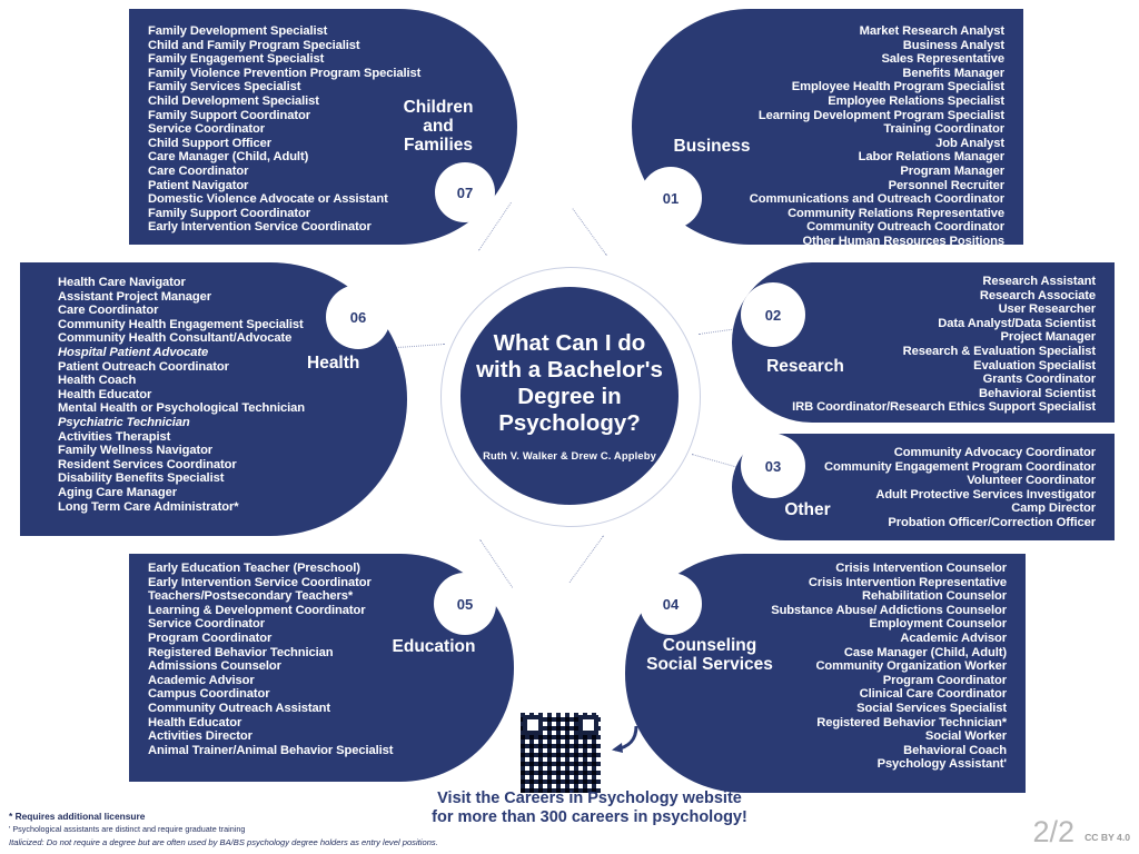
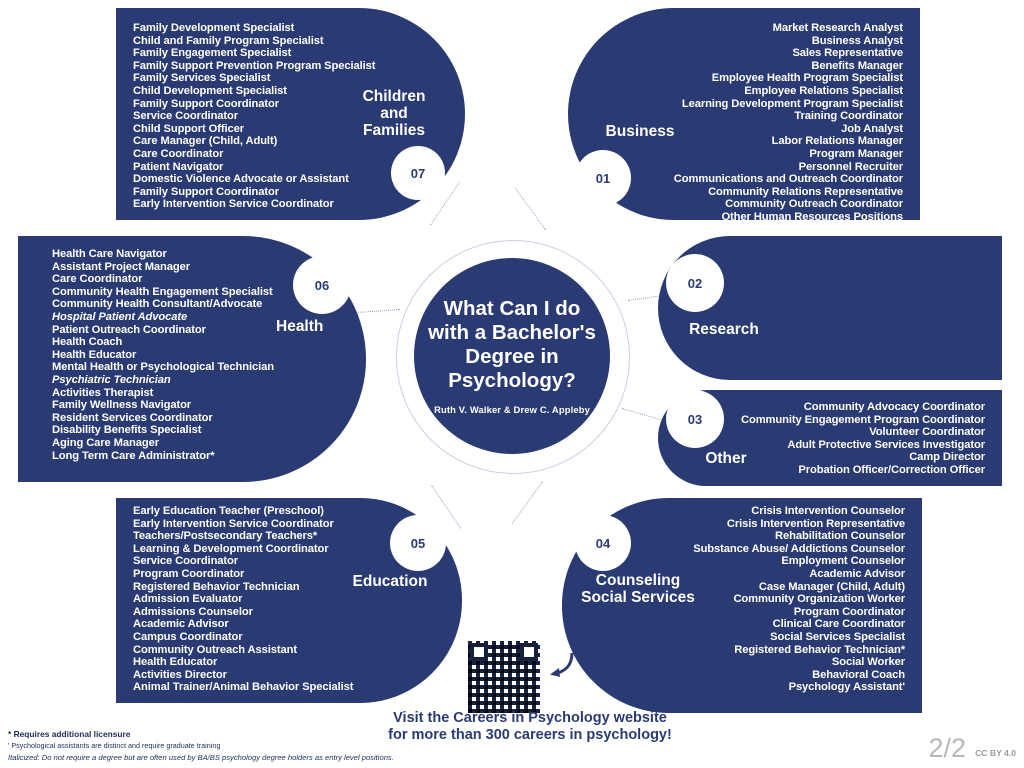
  Family Development Specialist
  Child and Family Program Specialist
  Family Engagement Specialist
- Family Violence Prevention Program Specialist
+ Family Support Prevention Program Specialist
  Family Services Specialist
  Child Development Specialist
  Family Support Coordinator
  Service Coordinator
  Child Support Officer
  Care Manager (Child, Adult)
  Care Coordinator
  Patient Navigator
  Domestic Violence Advocate or Assistant
  Family Support Coordinator
  Early Intervention Service Coordinator
  Children
  and
  Families
  07
  Market Research Analyst
  Business Analyst
  Sales Representative
  Benefits Manager
  Employee Health Program Specialist
  Employee Relations Specialist
  Learning Development Program Specialist
  Training Coordinator
  Job Analyst
  Labor Relations Manager
  Program Manager
  Personnel Recruiter
  Communications and Outreach Coordinator
  Community Relations Representative
  Community Outreach Coordinator
  Other Human Resources Positions
  Business
  01
  Health Care Navigator
  Assistant Project Manager
  Care Coordinator
  Community Health Engagement Specialist
  Community Health Consultant/Advocate
  Hospital Patient Advocate
  Patient Outreach Coordinator
  Health Coach
  Health Educator
  Mental Health or Psychological Technician
  Psychiatric Technician
  Activities Therapist
  Family Wellness Navigator
  Resident Services Coordinator
  Disability Benefits Specialist
  Aging Care Manager
  Long Term Care Administrator*
  Health
  06
- Research Assistant
- Research Associate
- User Researcher
- Data Analyst/Data Scientist
- Project Manager
- Research & Evaluation Specialist
- Evaluation Specialist
- Grants Coordinator
- Behavioral Scientist
- IRB Coordinator/Research Ethics Support Specialist
  Research
  02
  Community Advocacy Coordinator
  Community Engagement Program Coordinator
  Volunteer Coordinator
  Adult Protective Services Investigator
  Camp Director
  Probation Officer/Correction Officer
  Other
  03
  Early Education Teacher (Preschool)
  Early Intervention Service Coordinator
  Teachers/Postsecondary Teachers*
  Learning & Development Coordinator
  Service Coordinator
  Program Coordinator
  Registered Behavior Technician
+ Admission Evaluator
  Admissions Counselor
  Academic Advisor
  Campus Coordinator
  Community Outreach Assistant
  Health Educator
  Activities Director
  Animal Trainer/Animal Behavior Specialist
  Education
  05
  Crisis Intervention Counselor
  Crisis Intervention Representative
  Rehabilitation Counselor
  Substance Abuse/ Addictions Counselor
  Employment Counselor
  Academic Advisor
  Case Manager (Child, Adult)
  Community Organization Worker
  Program Coordinator
  Clinical Care Coordinator
  Social Services Specialist
  Registered Behavior Technician*
  Social Worker
  Behavioral Coach
  Psychology Assistant'
  Counseling
  Social Services
  04
  What Can I do
  with a Bachelor's
  Degree in
  Psychology?
  Ruth V. Walker & Drew C. Appleby
  Visit the Careers in Psychology website
  for more than 300 careers in psychology!
  * Requires additional licensure
  ' Psychological assistants are distinct and require graduate training
  Italicized: Do not require a degree but are often used by BA/BS psychology degree holders as entry level positions.
  2/2
  CC BY 4.0
